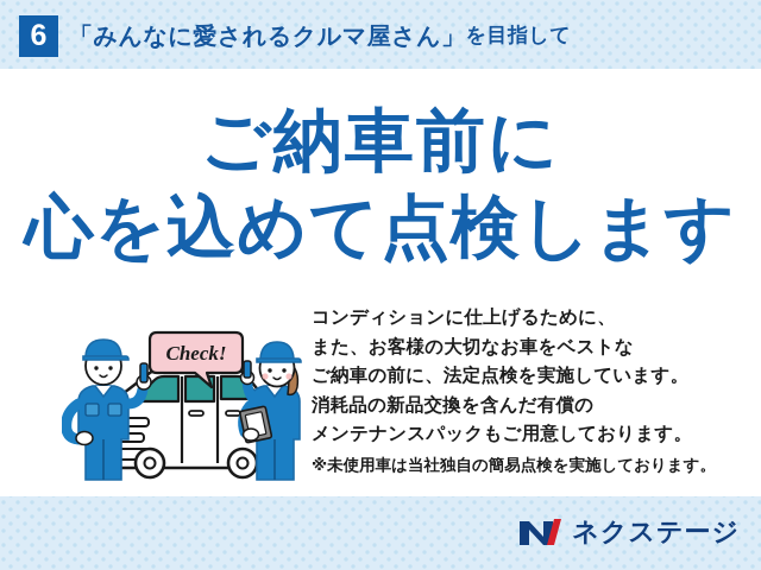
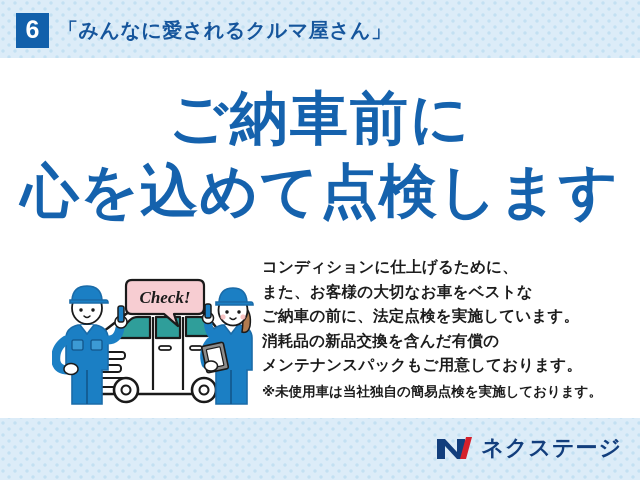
  6
  「みんなに愛されるクルマ屋さん」
- を目指して
  ご納車前に
  心を込めて点検します
  コンディションに仕上げるために、
  また、お客様の大切なお車をベストな
  ご納車の前に、法定点検を実施しています。
  消耗品の新品交換を含んだ有償の
  メンテナンスパックもご用意しております。
  ※未使用車は当社独自の簡易点検を実施しております。
  Check!
  ネクステージ
